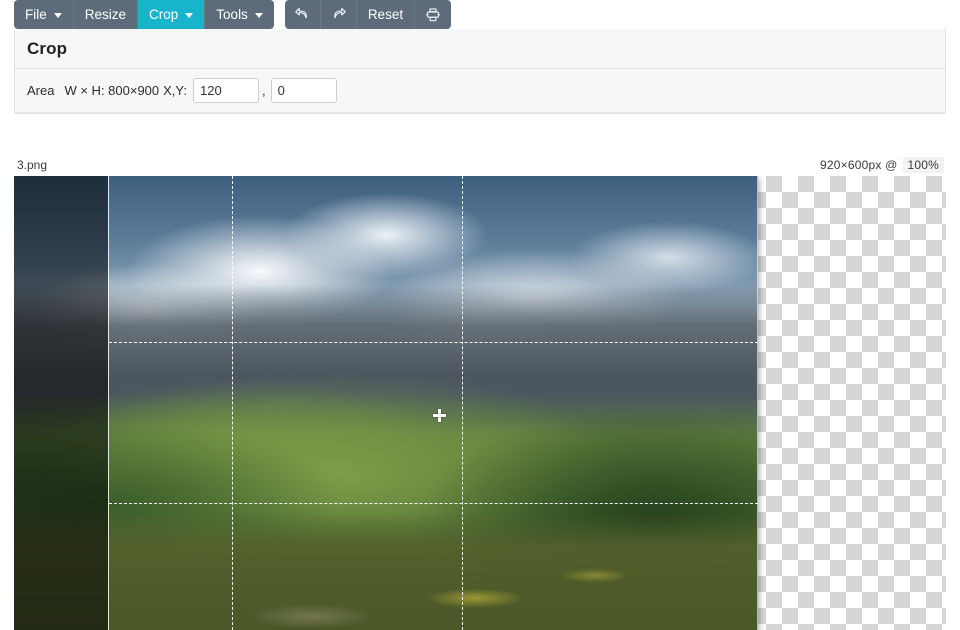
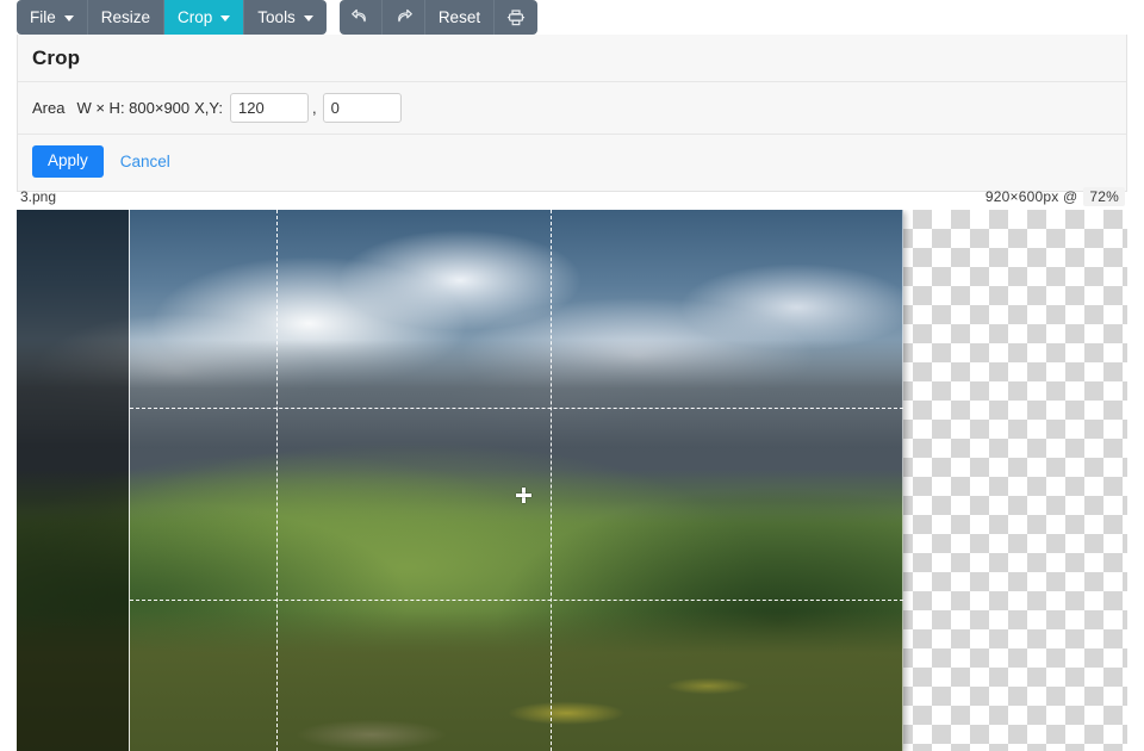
  File
  Resize
  Crop
  Tools
  Reset
  Crop
  Area
  W × H: 800×900
  X,Y:
  120
  ,
  0
+ Apply
+ Cancel
  3.png
- 920×600px @ 100%
+ 920×600px @ 72%
